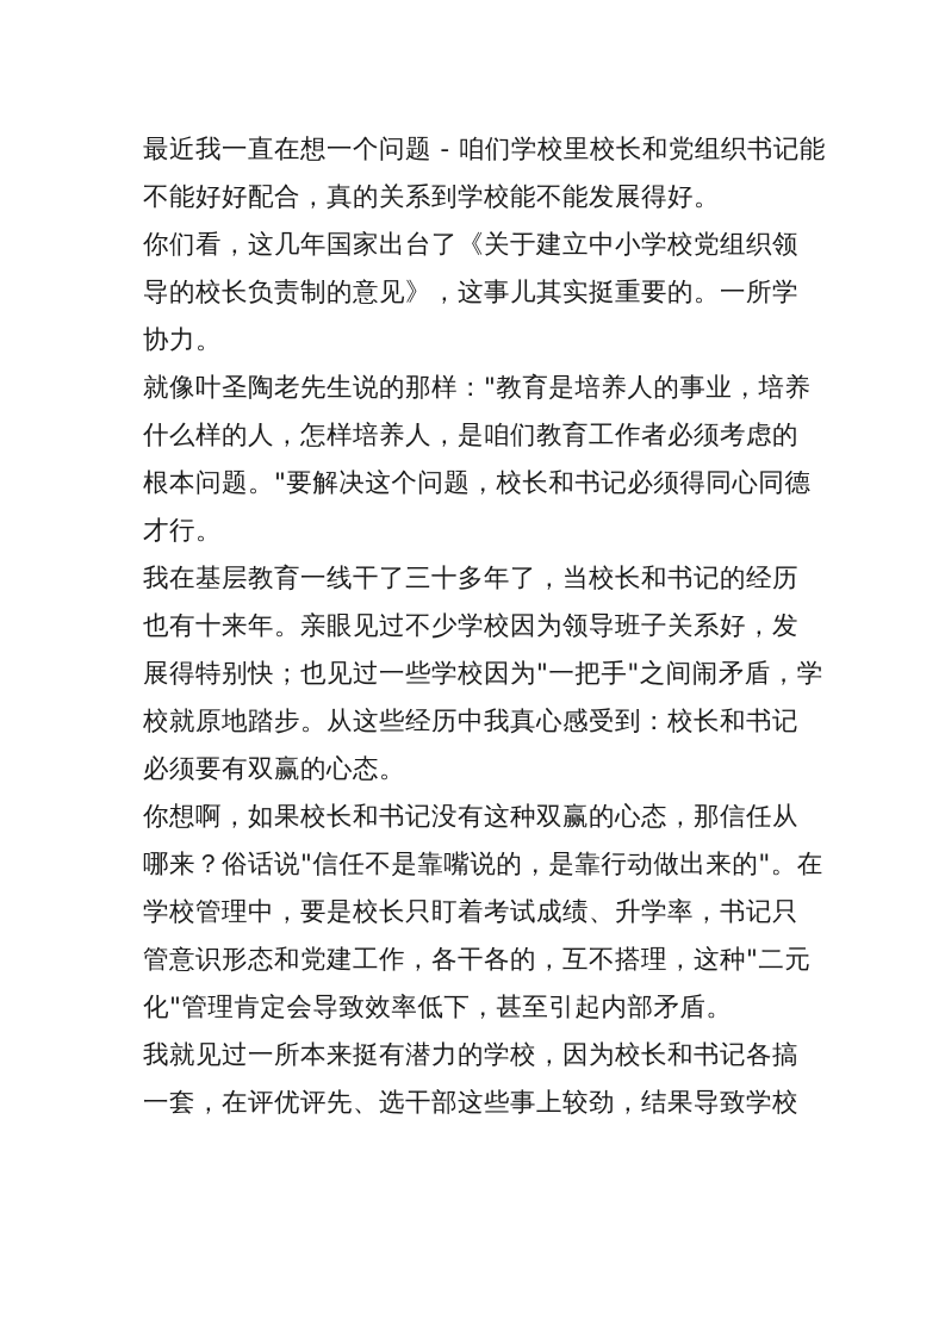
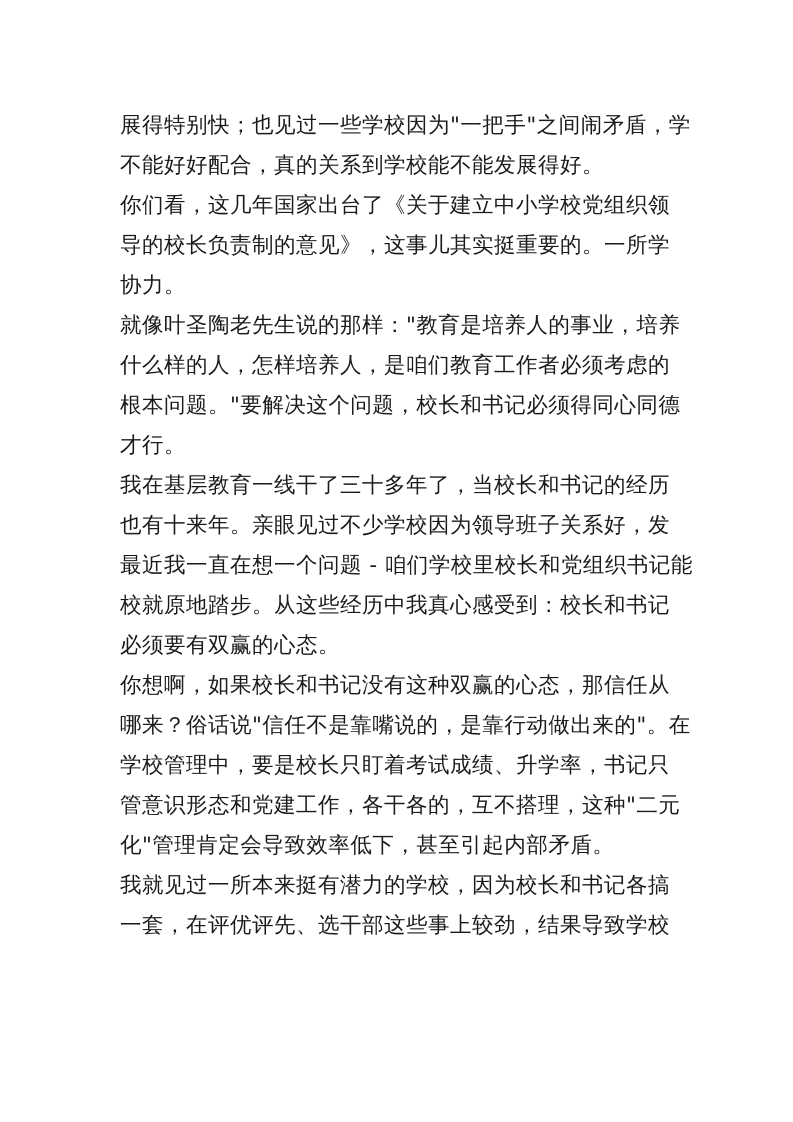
- 最近我一直在想一个问题 - 咱们学校里校长和党组织书记能
+ 展得特别快；也见过一些学校因为"一把手"之间闹矛盾，学
  不能好好配合，真的关系到学校能不能发展得好。
  你们看，这几年国家出台了《关于建立中小学校党组织领
  导的校长负责制的意见》，这事儿其实挺重要的。一所学
  协力。
  就像叶圣陶老先生说的那样："教育是培养人的事业，培养
  什么样的人，怎样培养人，是咱们教育工作者必须考虑的
  根本问题。"要解决这个问题，校长和书记必须得同心同德
  才行。
  我在基层教育一线干了三十多年了，当校长和书记的经历
  也有十来年。亲眼见过不少学校因为领导班子关系好，发
- 展得特别快；也见过一些学校因为"一把手"之间闹矛盾，学
+ 最近我一直在想一个问题 - 咱们学校里校长和党组织书记能
  校就原地踏步。从这些经历中我真心感受到：校长和书记
  必须要有双赢的心态。
  你想啊，如果校长和书记没有这种双赢的心态，那信任从
  哪来？俗话说"信任不是靠嘴说的，是靠行动做出来的"。在
  学校管理中，要是校长只盯着考试成绩、升学率，书记只
  管意识形态和党建工作，各干各的，互不搭理，这种"二元
  化"管理肯定会导致效率低下，甚至引起内部矛盾。
  我就见过一所本来挺有潜力的学校，因为校长和书记各搞
  一套，在评优评先、选干部这些事上较劲，结果导致学校
